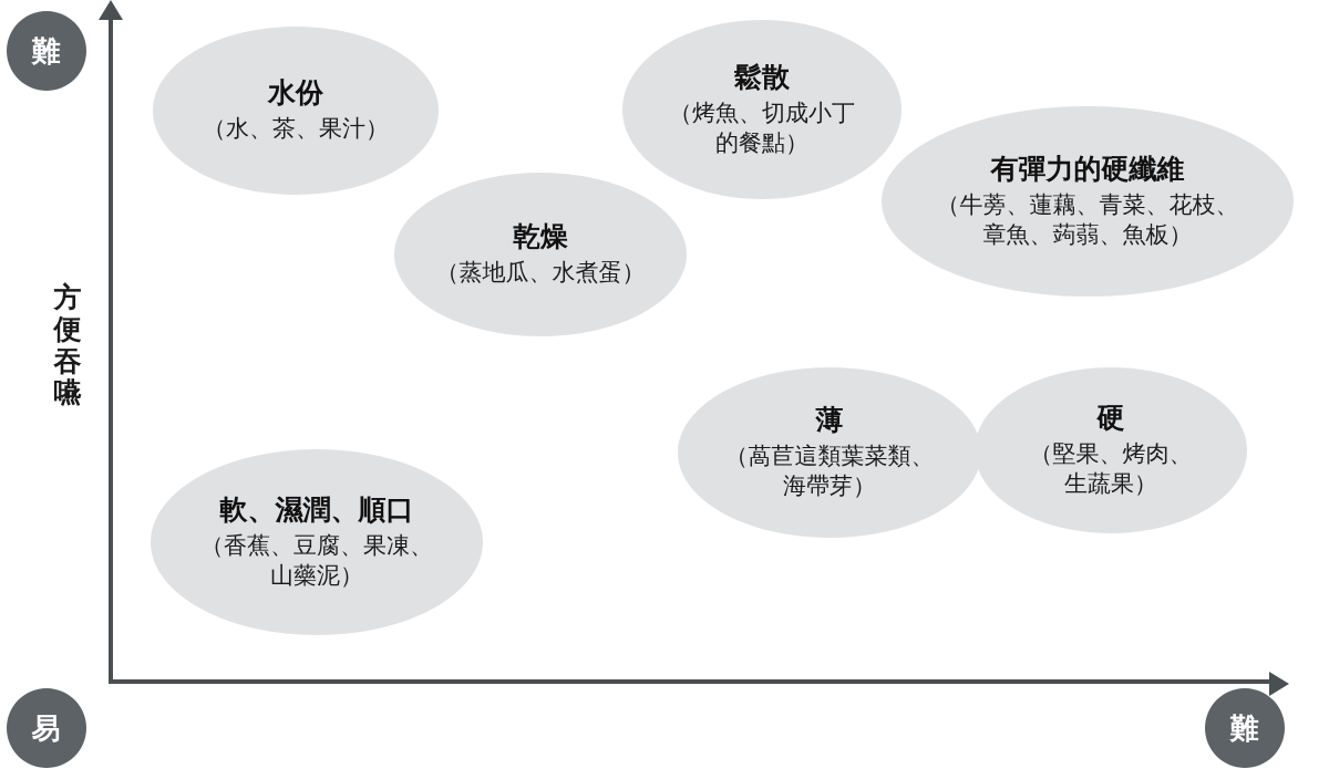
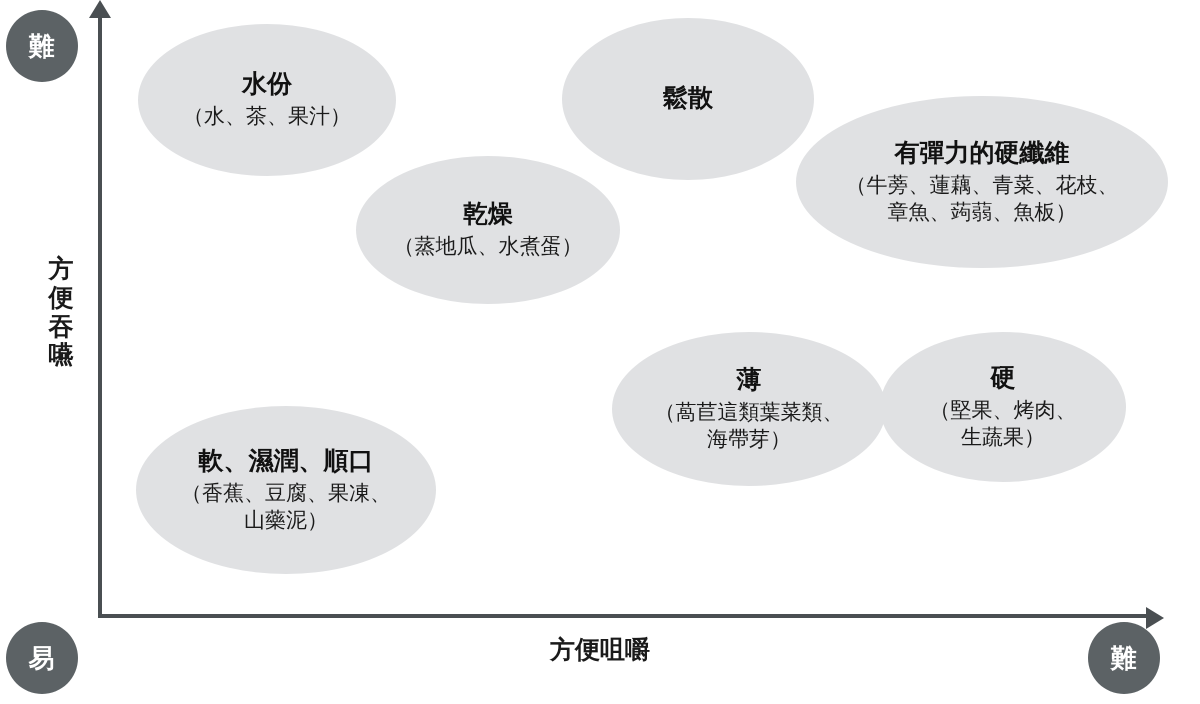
  難
  易
  難
  方便吞嚥
+ 方便咀嚼
  水份
  （水、茶、果汁）
  鬆散
- （烤魚、切成小丁
- 的餐點）
  有彈力的硬纖維
  （牛蒡、蓮藕、青菜、花枝、
  章魚、蒟蒻、魚板）
  乾燥
  （蒸地瓜、水煮蛋）
  薄
  （萵苣這類葉菜類、
  海帶芽）
  硬
  （堅果、烤肉、
  生蔬果）
  軟、濕潤、順口
  （香蕉、豆腐、果凍、
  山藥泥）
